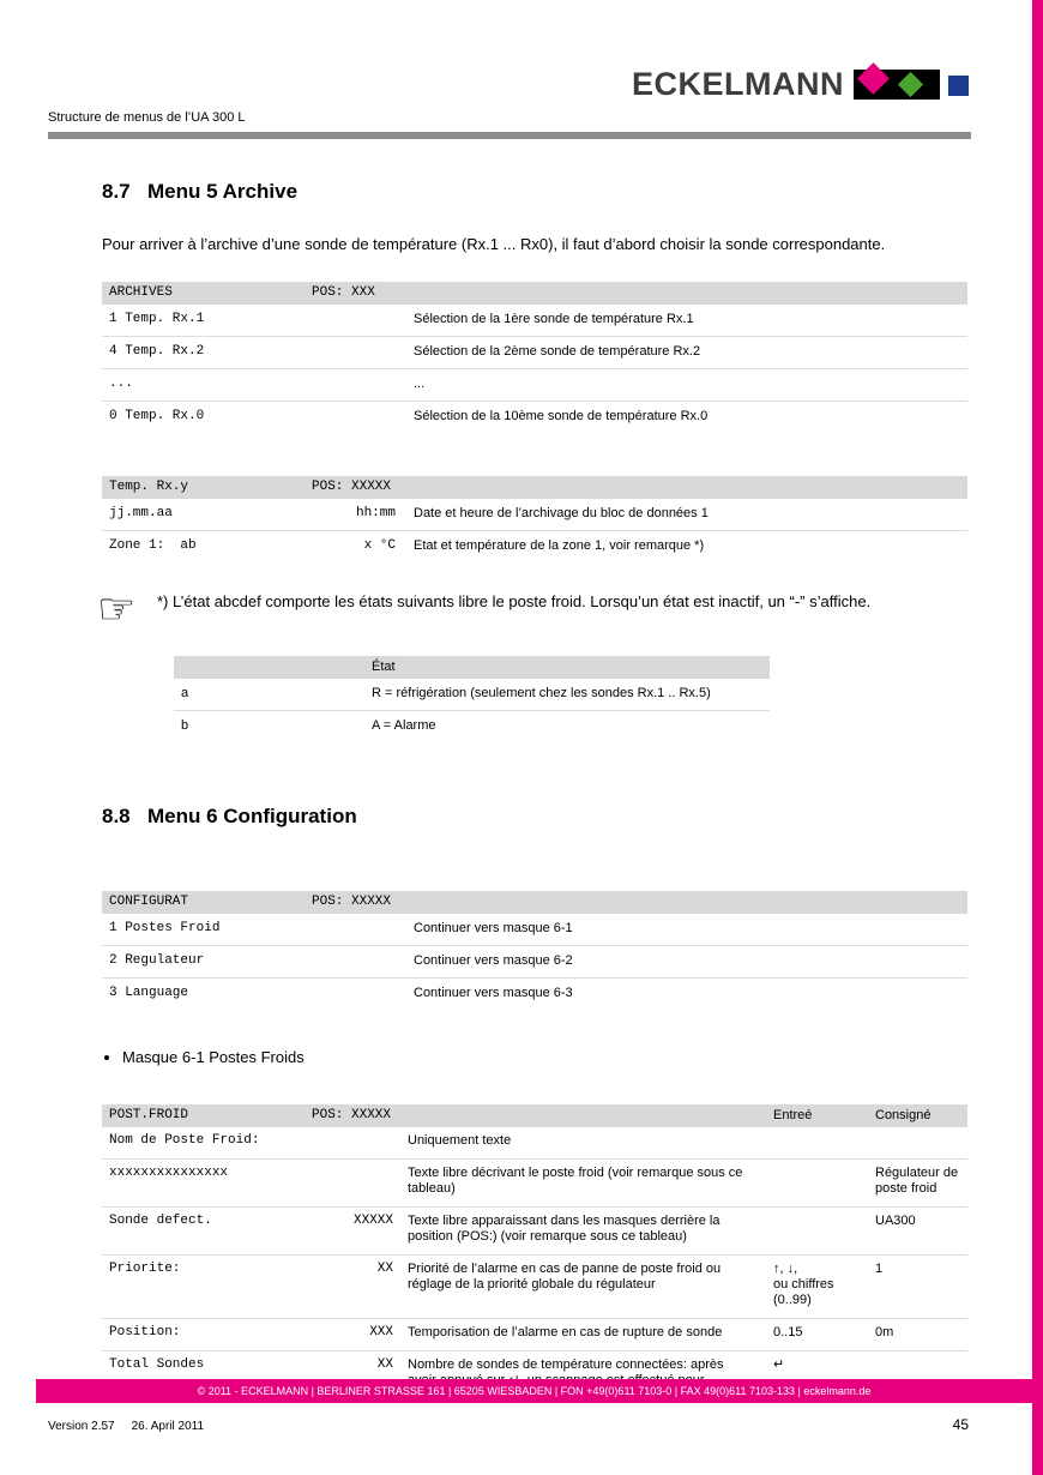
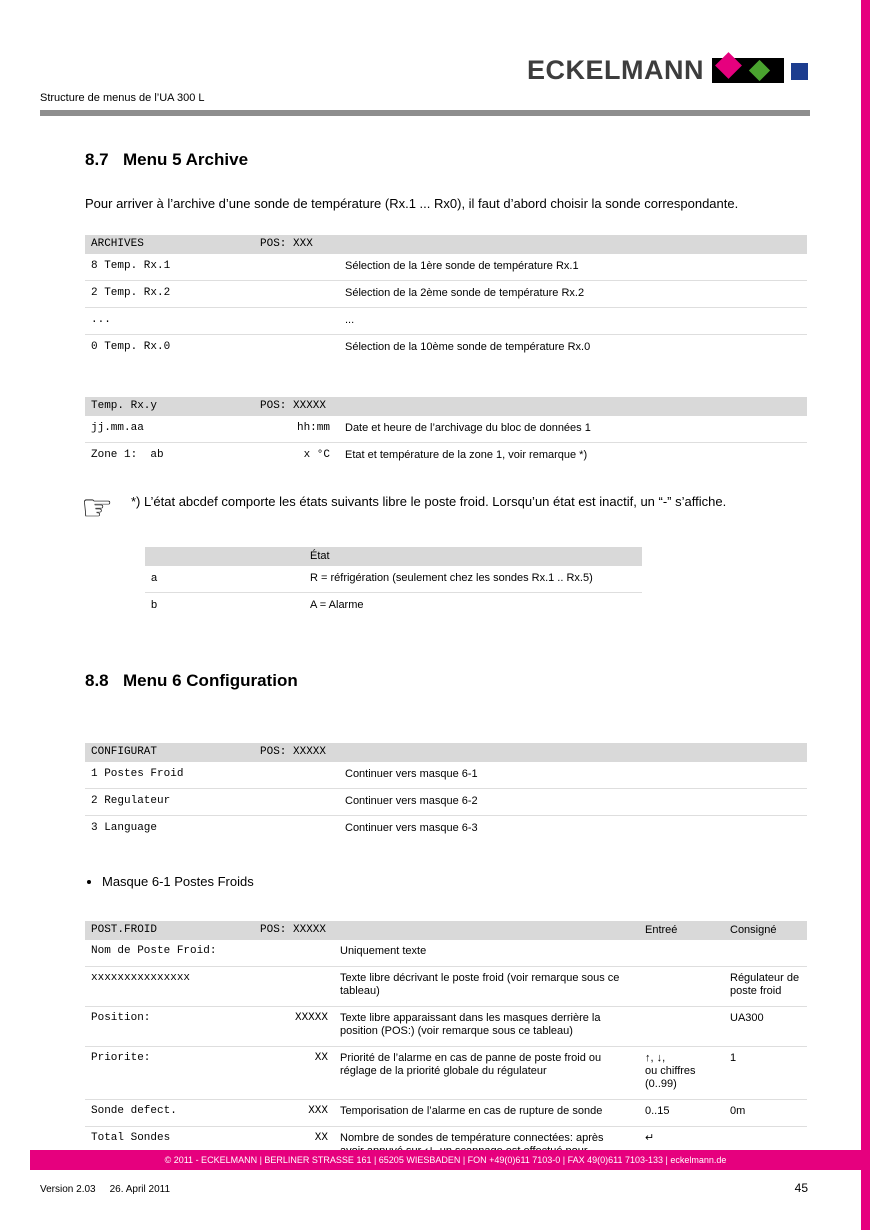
  ECKELMANN
  Structure de menus de l’UA 300 L
  8.7 Menu 5 Archive
  Pour arriver à l’archive d’une sonde de température (Rx.1 ... Rx0), il faut d’abord choisir la sonde correspondante.
  ARCHIVES
  POS: XXX
- 1 Temp. Rx.1
+ 8 Temp. Rx.1
  Sélection de la 1ère sonde de température Rx.1
- 4 Temp. Rx.2
+ 2 Temp. Rx.2
  Sélection de la 2ème sonde de température Rx.2
  ...
  ...
  0 Temp. Rx.0
  Sélection de la 10ème sonde de température Rx.0
  Temp. Rx.y
  POS: XXXXX
  jj.mm.aa
  hh:mm
  Date et heure de l’archivage du bloc de données 1
  Zone 1: ab
  x °C
  Etat et température de la zone 1, voir remarque *)
  ☞
  *) L’état abcdef comporte les états suivants libre le poste froid. Lorsqu’un état est inactif, un “-” s’affiche.
  État
  a
  R = réfrigération (seulement chez les sondes Rx.1 .. Rx.5)
  b
  A = Alarme
  8.8 Menu 6 Configuration
  CONFIGURAT
  POS: XXXXX
  1 Postes Froid
  Continuer vers masque 6-1
  2 Regulateur
  Continuer vers masque 6-2
  3 Language
  Continuer vers masque 6-3
  Masque 6-1 Postes Froids
  POST.FROID
  POS: XXXXX
  Entreé
  Consigné
  Nom de Poste Froid:
  Uniquement texte
  xxxxxxxxxxxxxxx
  Texte libre décrivant le poste froid (voir remarque sous ce tableau)
  Régulateur de poste froid
- Sonde defect.
+ Position:
  XXXXX
  Texte libre apparaissant dans les masques derrière la position (POS:) (voir remarque sous ce tableau)
  UA300
  Priorite:
  XX
  Priorité de l’alarme en cas de panne de poste froid ou réglage de la priorité globale du régulateur
  ↑, ↓,
  ou chiffres
  (0..99)
  1
- Position:
+ Sonde defect.
  XXX
  Temporisation de l’alarme en cas de rupture de sonde
  0..15
  0m
  Total Sondes
  XX
  ↵
  © 2011 - ECKELMANN | BERLINER STRASSE 161 | 65205 WIESBADEN | FON +49(0)611 7103-0 | FAX 49(0)611 7103-133 | eckelmann.de
- Version 2.57
+ Version 2.03
  26. April 2011
  45
